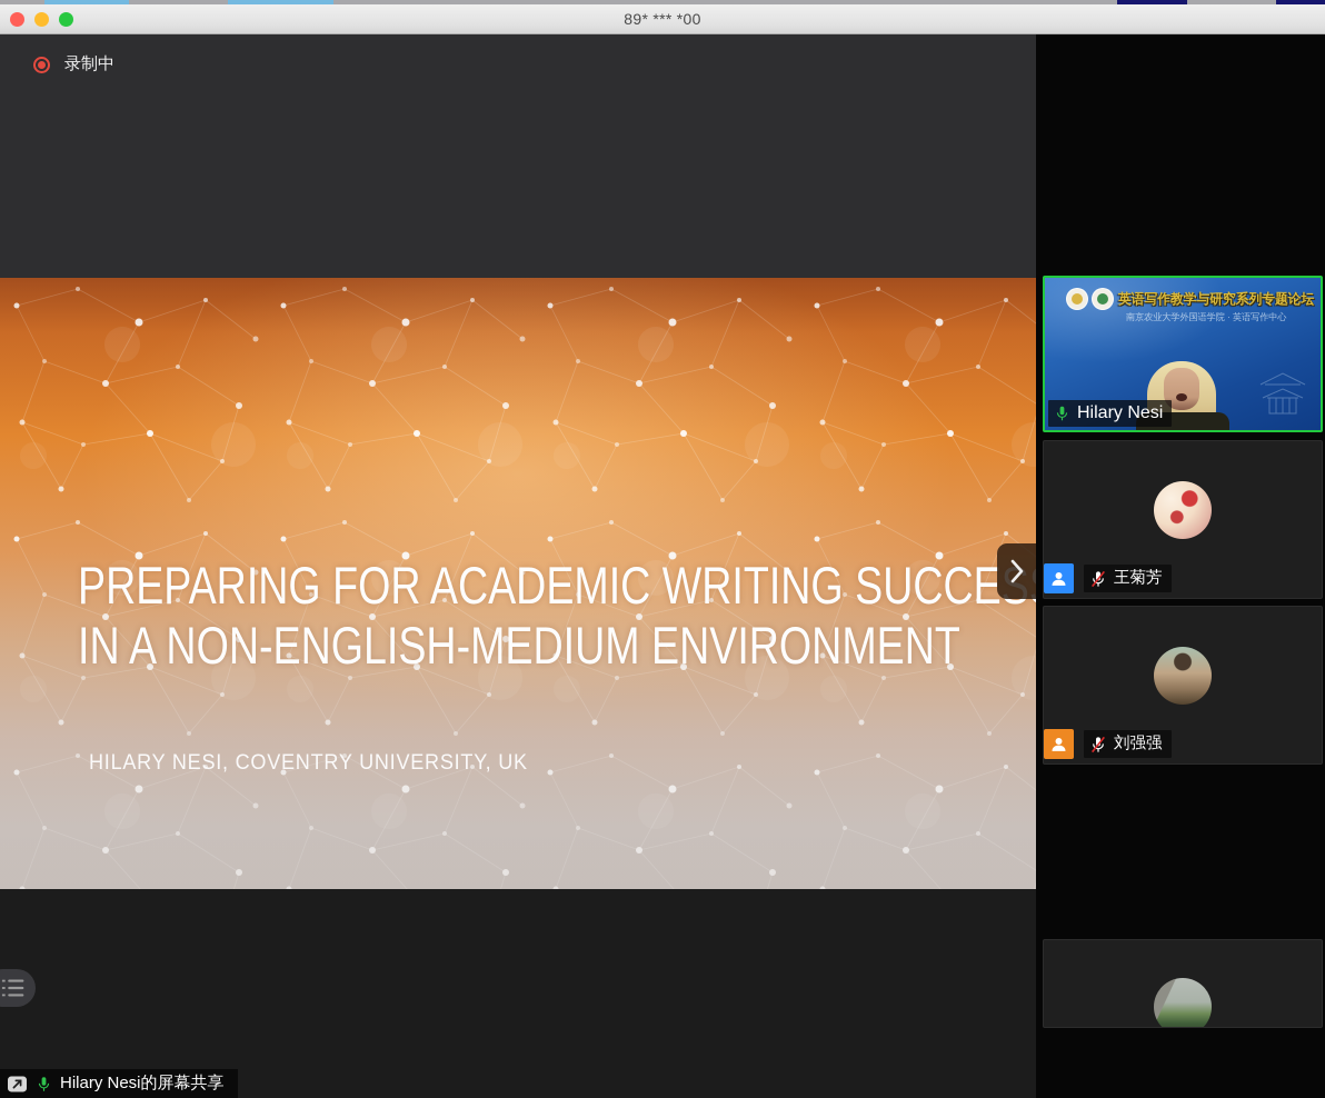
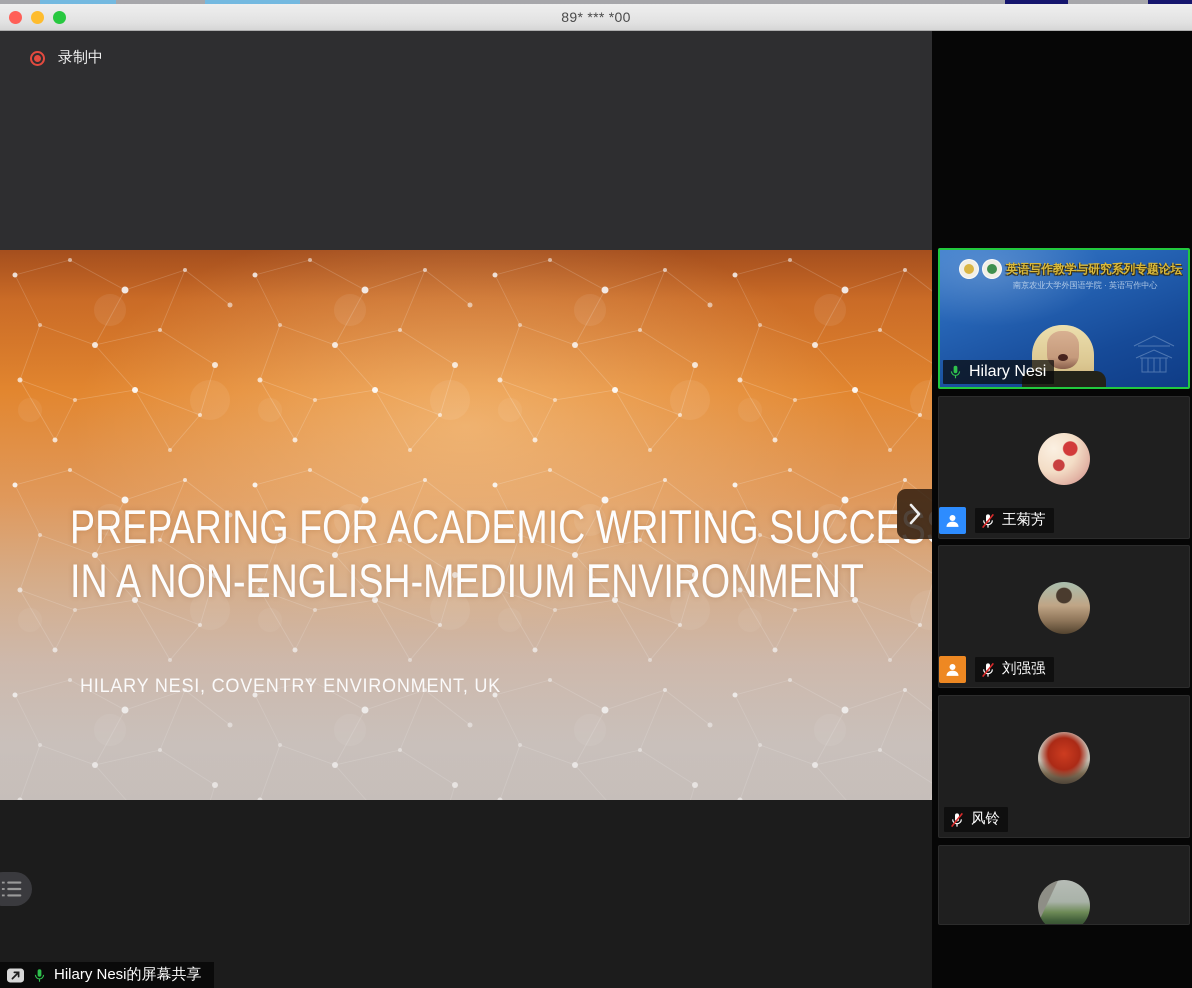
  89* *** *00
  录制中
  PREPARING FOR ACADEMIC WRITING SUCCES
  IN A NON-ENGLISH-MEDIUM ENVIRONMENT
- HILARY NESI, COVENTRY UNIVERSITY, UK
+ HILARY NESI, COVENTRY ENVIRONMENT, UK
  Hilary Nesi的屏幕共享
  英语写作教学与研究系列专题论坛
  南京农业大学外国语学院 · 英语写作中心
  Hilary Nesi
  王菊芳
  刘强强
+ 风铃
